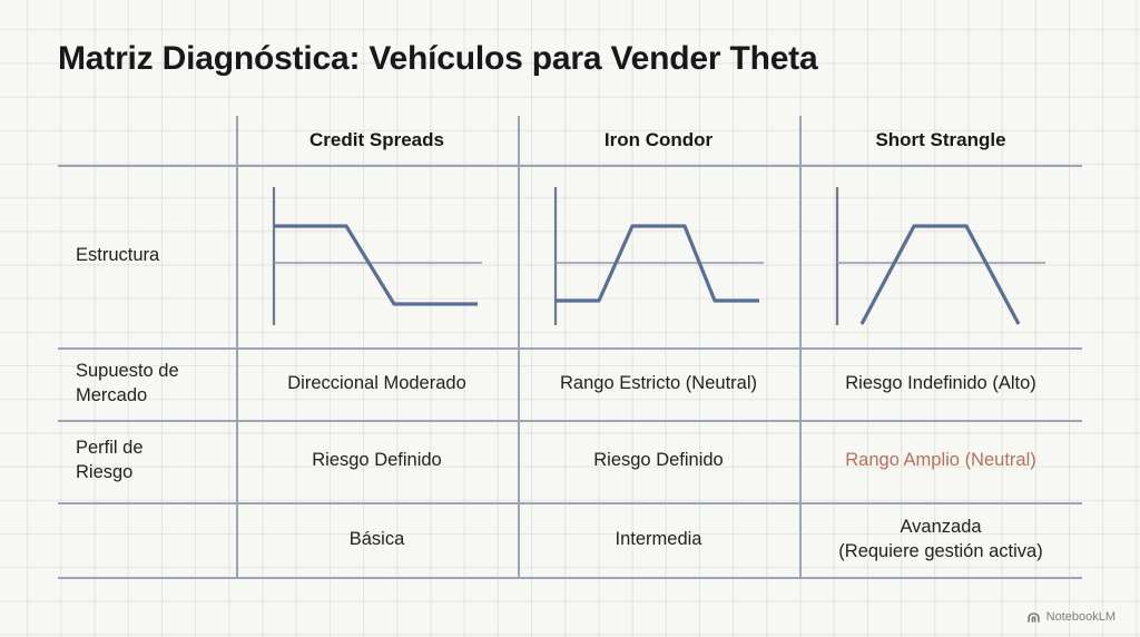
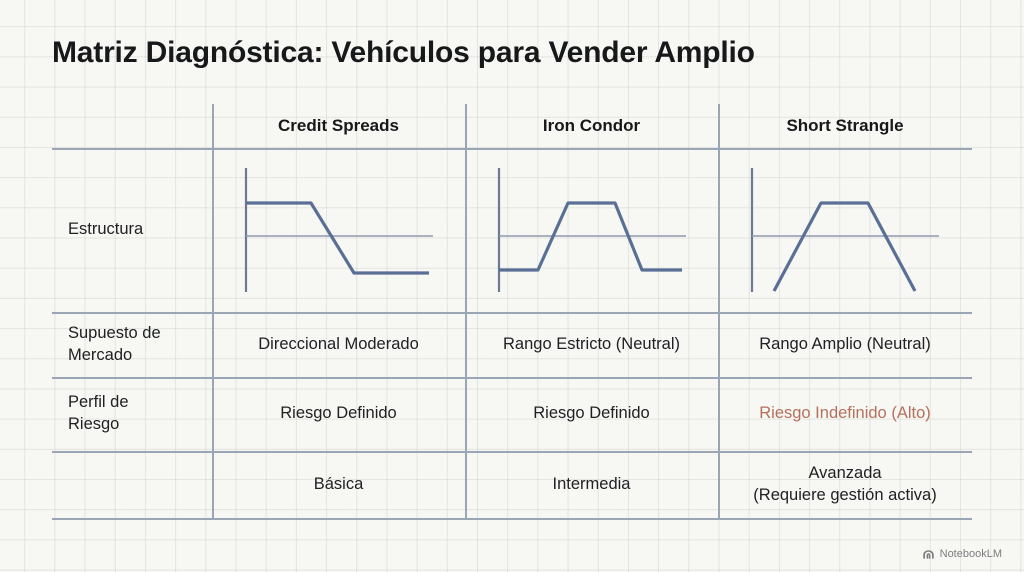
- Matriz Diagnóstica: Vehículos para Vender Theta
+ Matriz Diagnóstica: Vehículos para Vender Amplio
  Credit Spreads
  Iron Condor
  Short Strangle
  Estructura
  Supuesto de
  Mercado
  Direccional Moderado
  Rango Estricto (Neutral)
- Riesgo Indefinido (Alto)
+ Rango Amplio (Neutral)
  Perfil de
  Riesgo
  Riesgo Definido
  Riesgo Definido
- Rango Amplio (Neutral)
+ Riesgo Indefinido (Alto)
  Básica
  Intermedia
  Avanzada
  (Requiere gestión activa)
  NotebookLM
